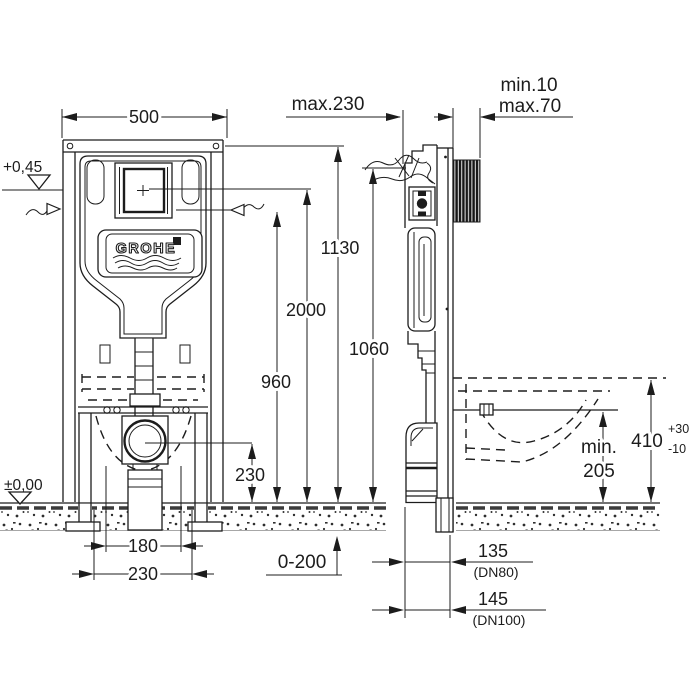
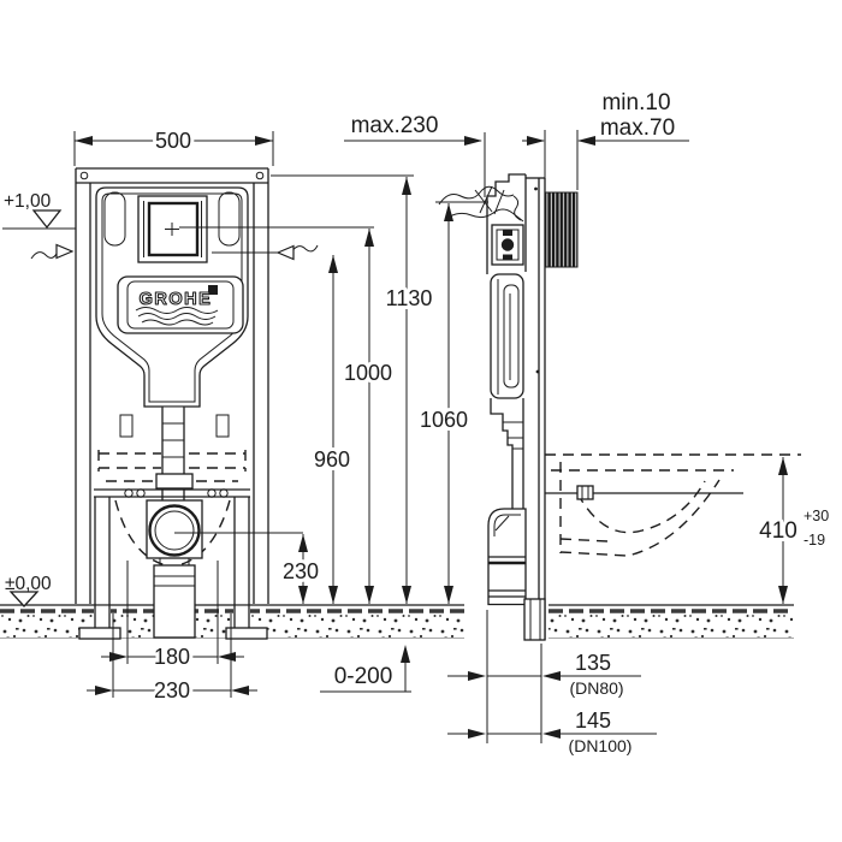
  GROHE
  500
  max.230
  min.10
  max.70
  230
  960
- 2000
+ 1000
  1130
  1060
- min.
- 205
  410
  +30
- -10
+ -19
  0-200
  180
  230
  135
  (DN80)
  145
  (DN100)
- +0,45
+ +1,00
  ±0,00
